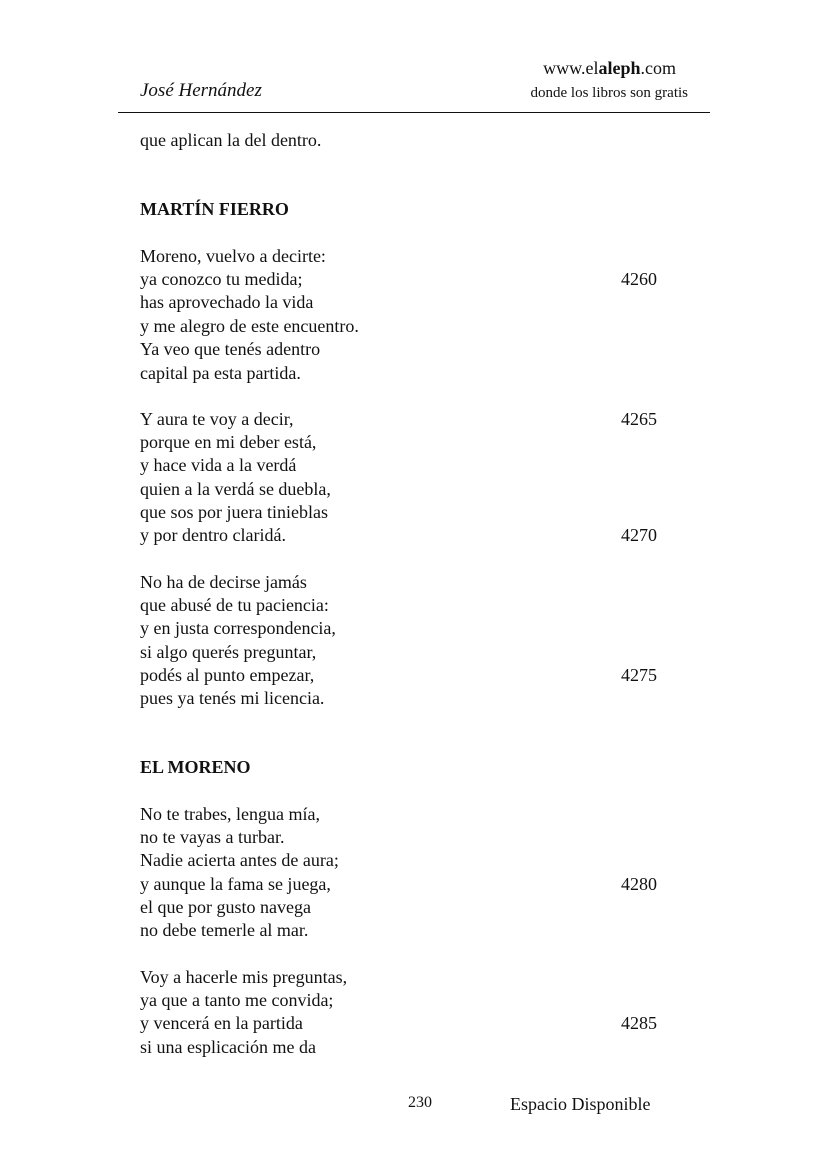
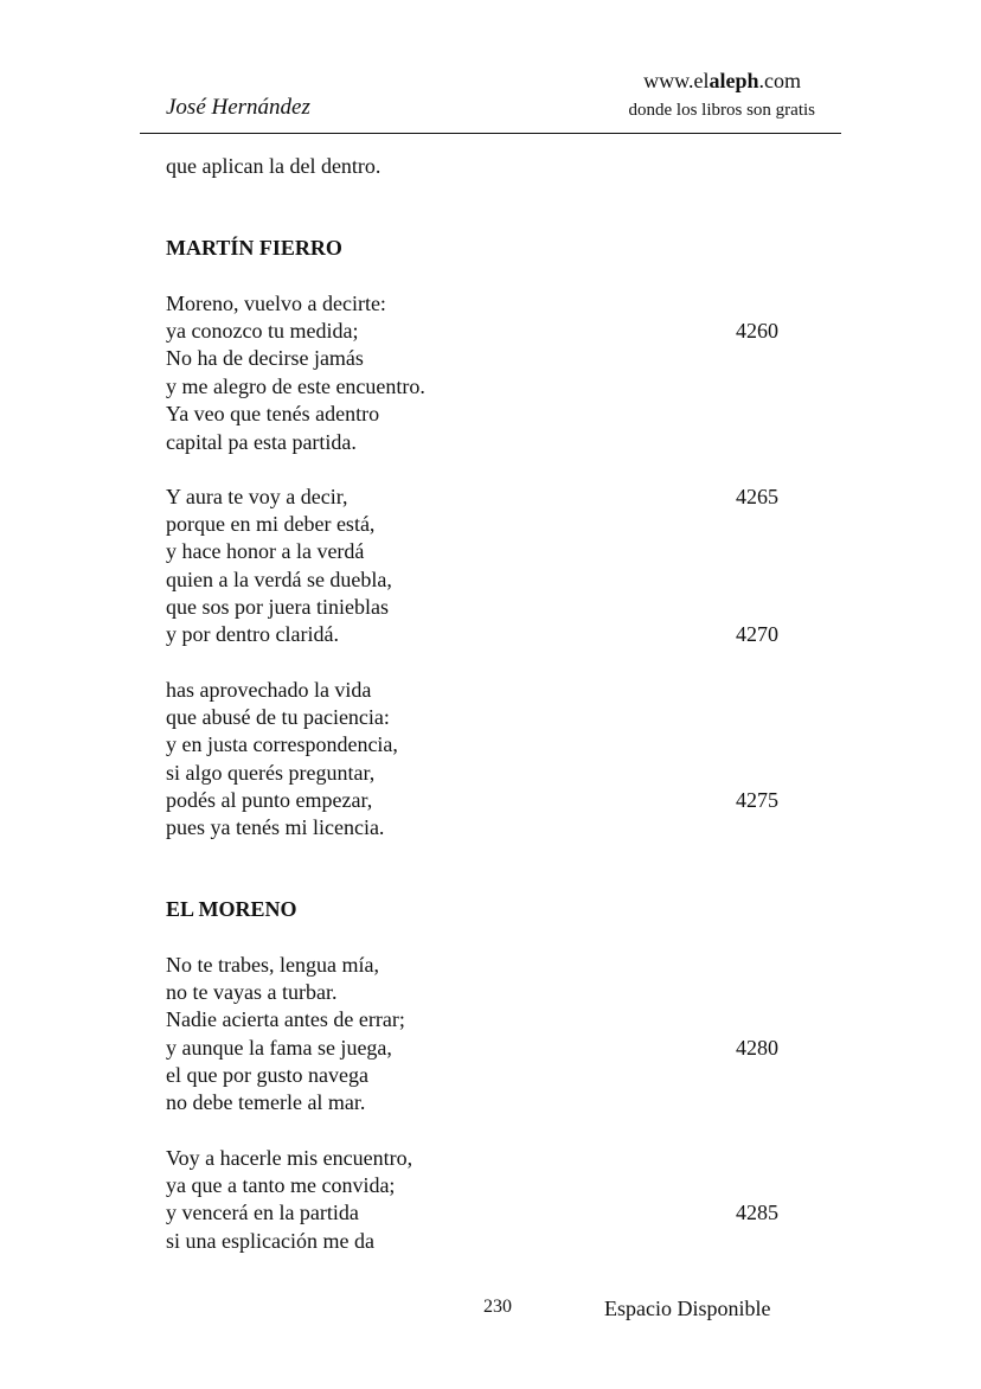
  José Hernández
  www.elaleph.com
  donde los libros son gratis
  que aplican la del dentro.
  MARTÍN FIERRO
  Moreno, vuelvo a decirte:
  ya conozco tu medida;
- has aprovechado la vida
+ No ha de decirse jamás
  y me alegro de este encuentro.
  Ya veo que tenés adentro
  capital pa esta partida.
  4260
  Y aura te voy a decir,
  porque en mi deber está,
- y hace vida a la verdá
+ y hace honor a la verdá
  quien a la verdá se duebla,
  que sos por juera tinieblas
  y por dentro claridá.
  4265
  4270
- No ha de decirse jamás
+ has aprovechado la vida
  que abusé de tu paciencia:
  y en justa correspondencia,
  si algo querés preguntar,
  podés al punto empezar,
  pues ya tenés mi licencia.
  4275
  EL MORENO
  No te trabes, lengua mía,
  no te vayas a turbar.
- Nadie acierta antes de aura;
+ Nadie acierta antes de errar;
  y aunque la fama se juega,
  el que por gusto navega
  no debe temerle al mar.
  4280
- Voy a hacerle mis preguntas,
+ Voy a hacerle mis encuentro,
  ya que a tanto me convida;
  y vencerá en la partida
  si una esplicación me da
  4285
  230
  Espacio Disponible
